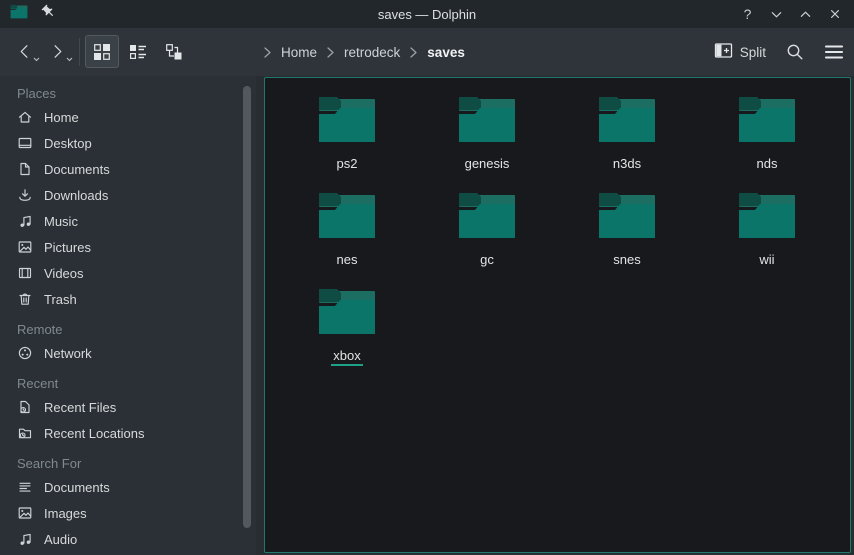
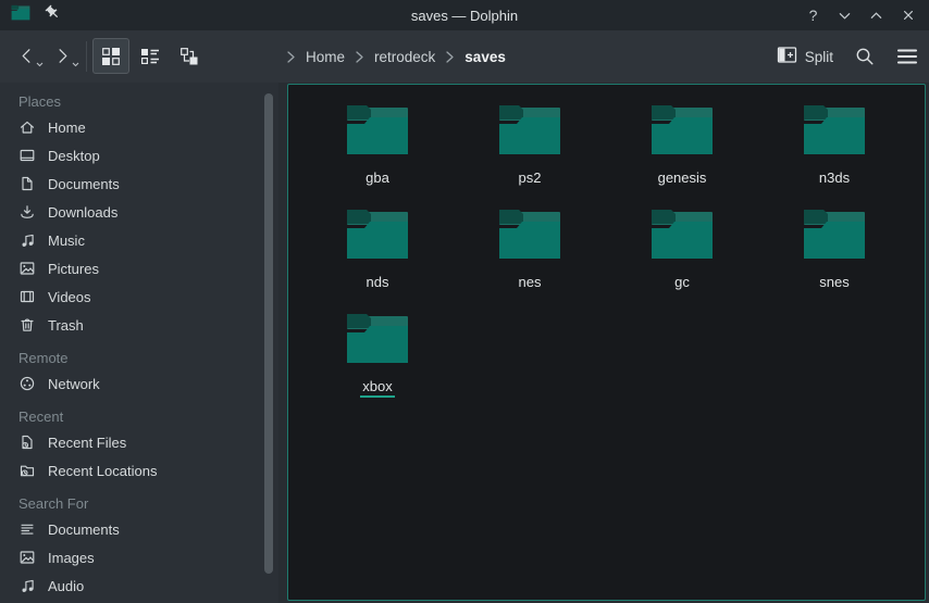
  saves — Dolphin
  ?
  Home
  retrodeck
  saves
  Split
  Places
  Home
  Desktop
  Documents
  Downloads
  Music
  Pictures
  Videos
  Trash
  Remote
  Network
  Recent
  Recent Files
  Recent Locations
  Search For
  Documents
  Images
  Audio
+ gba
  ps2
  genesis
  n3ds
  nds
  nes
  gc
  snes
- wii
  xbox
